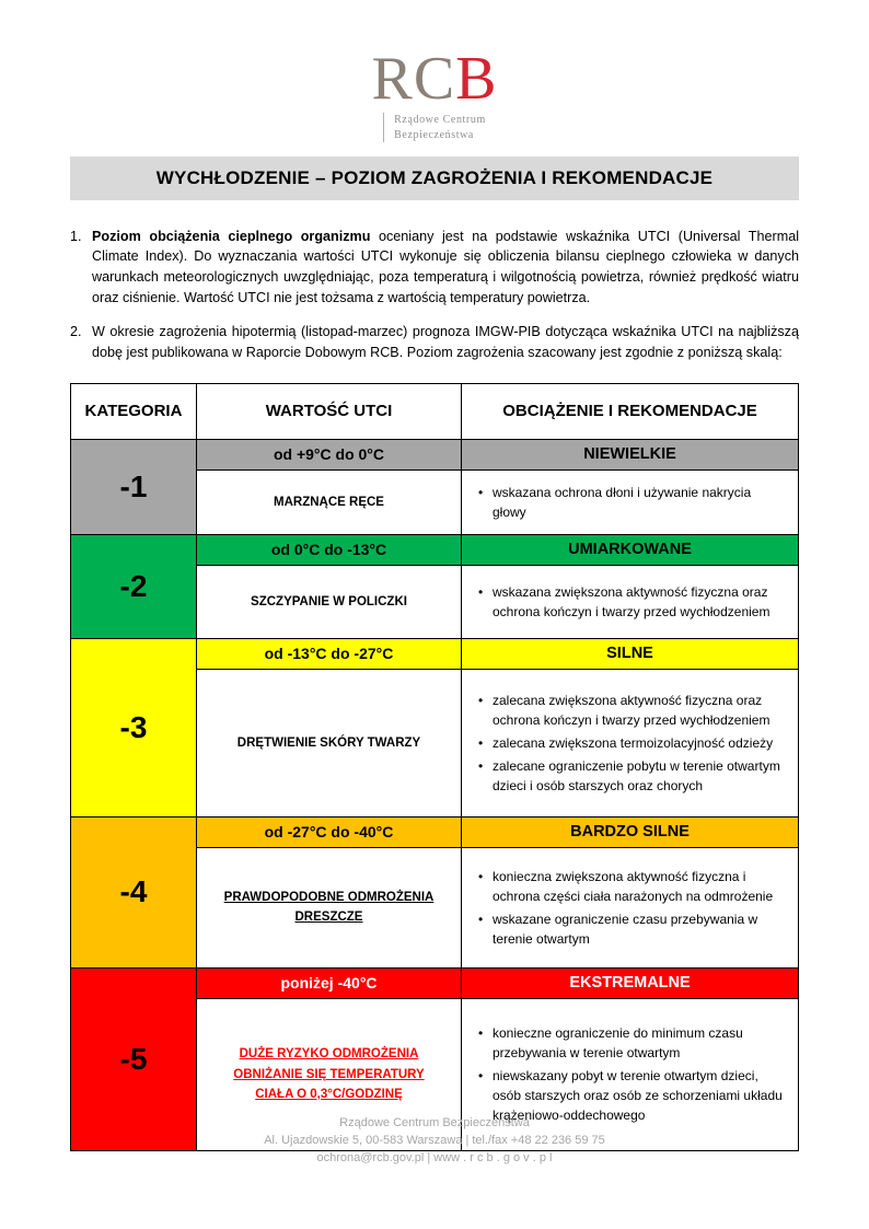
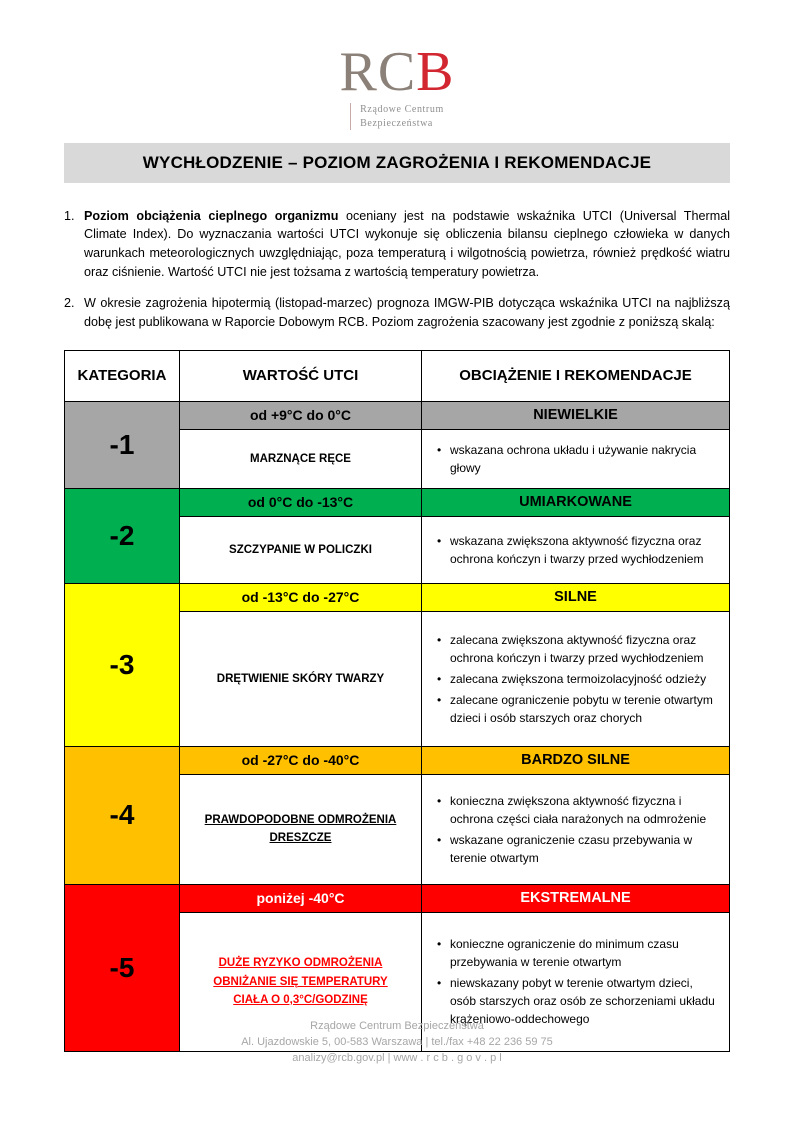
  RCB
  Rządowe Centrum
  Bezpieczeństwa
  WYCHŁODZENIE – POZIOM ZAGROŻENIA I REKOMENDACJE
  1.
  Poziom obciążenia cieplnego organizmu oceniany jest na podstawie wskaźnika UTCI (Universal Thermal Climate Index). Do wyznaczania wartości UTCI wykonuje się obliczenia bilansu cieplnego człowieka w danych warunkach meteorologicznych uwzględniając, poza temperaturą i wilgotnością powietrza, również prędkość wiatru oraz ciśnienie. Wartość UTCI nie jest tożsama z wartością temperatury powietrza.
  2.
  W okresie zagrożenia hipotermią (listopad-marzec) prognoza IMGW-PIB dotycząca wskaźnika UTCI na najbliższą dobę jest publikowana w Raporcie Dobowym RCB. Poziom zagrożenia szacowany jest zgodnie z poniższą skalą:
  KATEGORIA	WARTOŚĆ UTCI	OBCIĄŻENIE I REKOMENDACJE
  -1	od +9°C do 0°C	NIEWIELKIE
- MARZNĄCE RĘCE	wskazana ochrona dłoni i używanie nakrycia głowy
+ MARZNĄCE RĘCE	wskazana ochrona układu i używanie nakrycia głowy
  -2	od 0°C do -13°C	UMIARKOWANE
  SZCZYPANIE W POLICZKI	wskazana zwiększona aktywność fizyczna oraz ochrona kończyn i twarzy przed wychłodzeniem
  -3	od -13°C do -27°C	SILNE
  DRĘTWIENIE SKÓRY TWARZY	zalecana zwiększona aktywność fizyczna oraz ochrona kończyn i twarzy przed wychłodzeniem zalecana zwiększona termoizolacyjność odzieży zalecane ograniczenie pobytu w terenie otwartym dzieci i osób starszych oraz chorych
  -4	od -27°C do -40°C	BARDZO SILNE
  PRAWDOPODOBNE ODMROŻENIA DRESZCZE	konieczna zwiększona aktywność fizyczna i ochrona części ciała narażonych na odmrożenie wskazane ograniczenie czasu przebywania w terenie otwartym
  -5	poniżej -40°C	EKSTREMALNE
  DUŻE RYZYKO ODMROŻENIA OBNIŻANIE SIĘ TEMPERATURY CIAŁA O 0,3°C/GODZINĘ	konieczne ograniczenie do minimum czasu przebywania w terenie otwartym niewskazany pobyt w terenie otwartym dzieci, osób starszych oraz osób ze schorzeniami układu krążeniowo-oddechowego
  Rządowe Centrum Bezpieczeństwa
  Al. Ujazdowskie 5, 00-583 Warszawa | tel./fax +48 22 236 59 75
- ochrona@rcb.gov.pl | www . r c b . g o v . p l
+ analizy@rcb.gov.pl | www . r c b . g o v . p l
